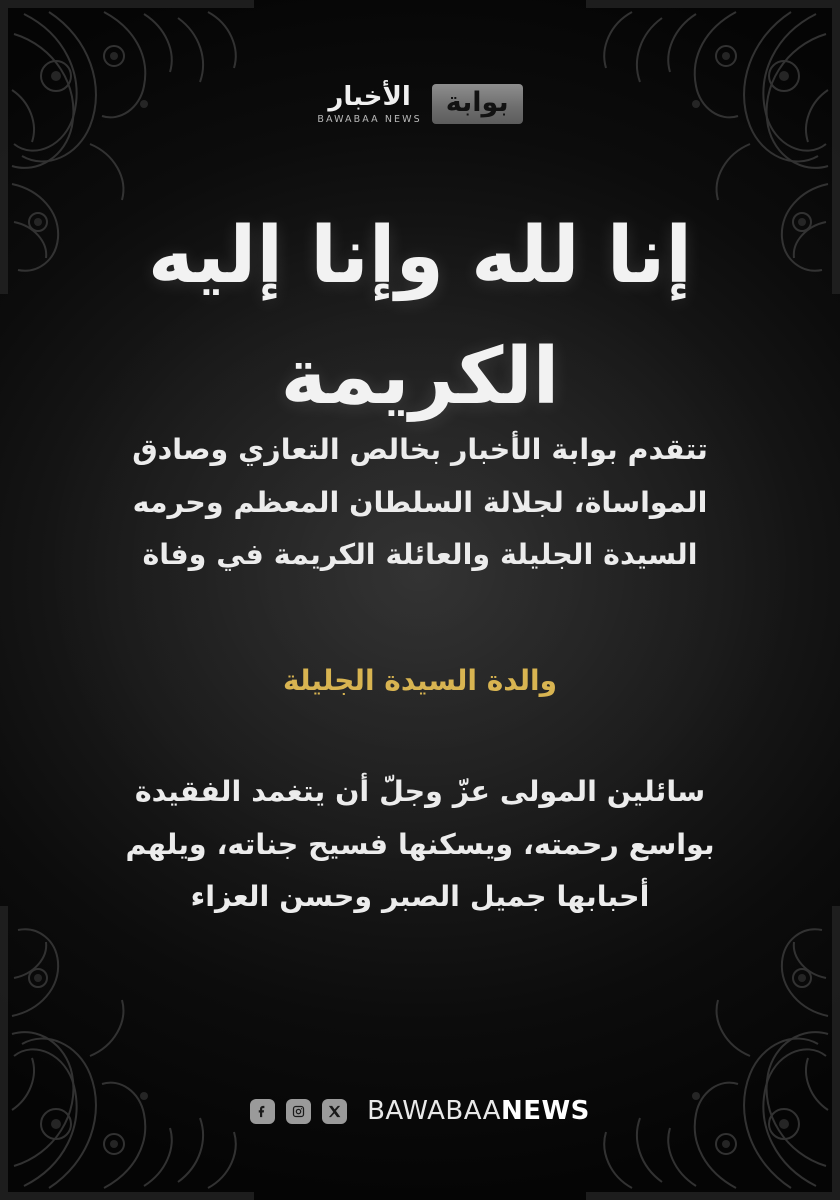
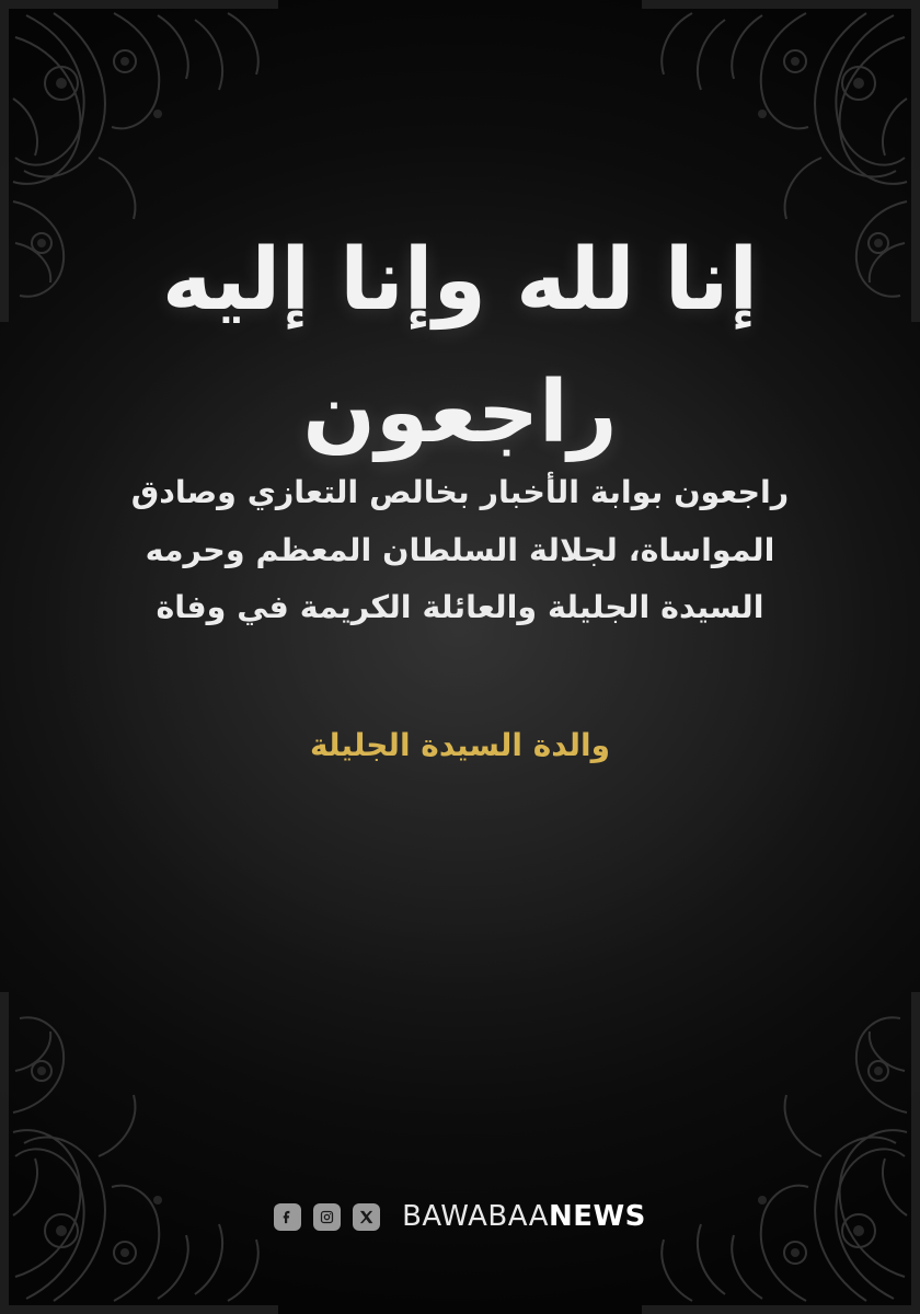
- بوابة
- الأخبار
- BAWABAA NEWS
- إنا لله وإنا إليه الكريمة
+ إنا لله وإنا إليه راجعون
- تتقدم بوابة الأخبار بخالص التعازي وصادق المواساة، لجلالة السلطان المعظم وحرمه السيدة الجليلة والعائلة الكريمة في وفاة
+ راجعون بوابة الأخبار بخالص التعازي وصادق المواساة، لجلالة السلطان المعظم وحرمه السيدة الجليلة والعائلة الكريمة في وفاة
  والدة السيدة الجليلة
- سائلين المولى عزّ وجلّ أن يتغمد الفقيدة بواسع رحمته، ويسكنها فسيح جناته، ويلهم أحبابها جميل الصبر وحسن العزاء
  BAWABAANEWS
